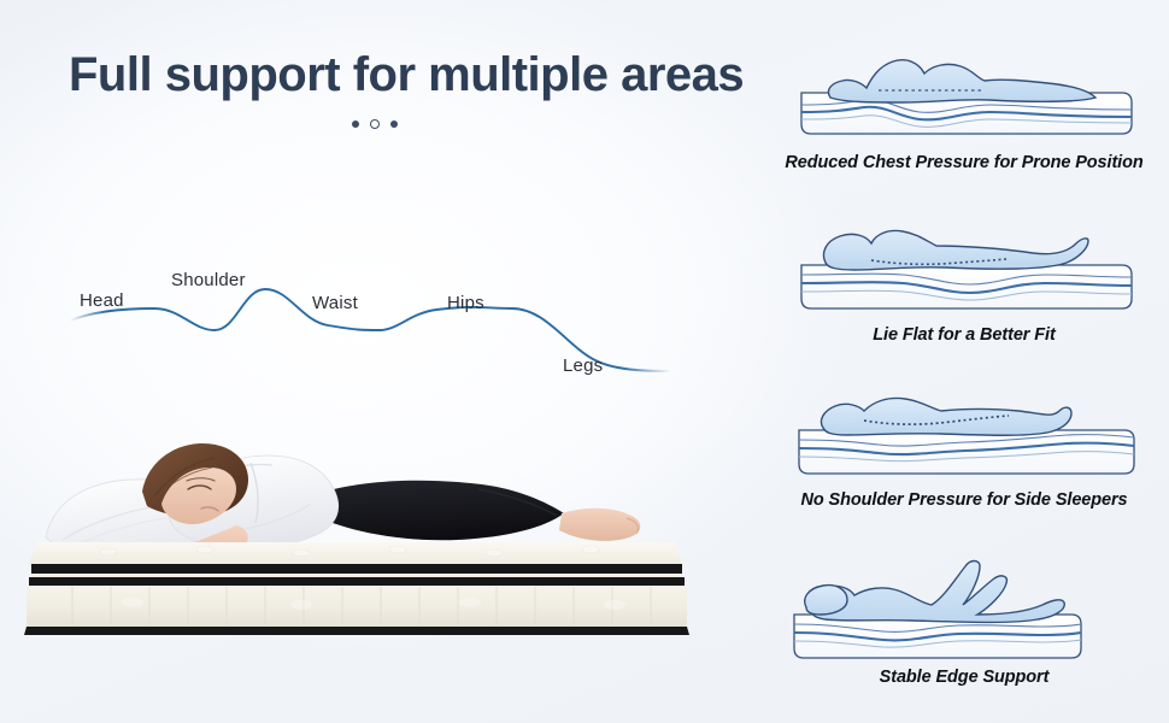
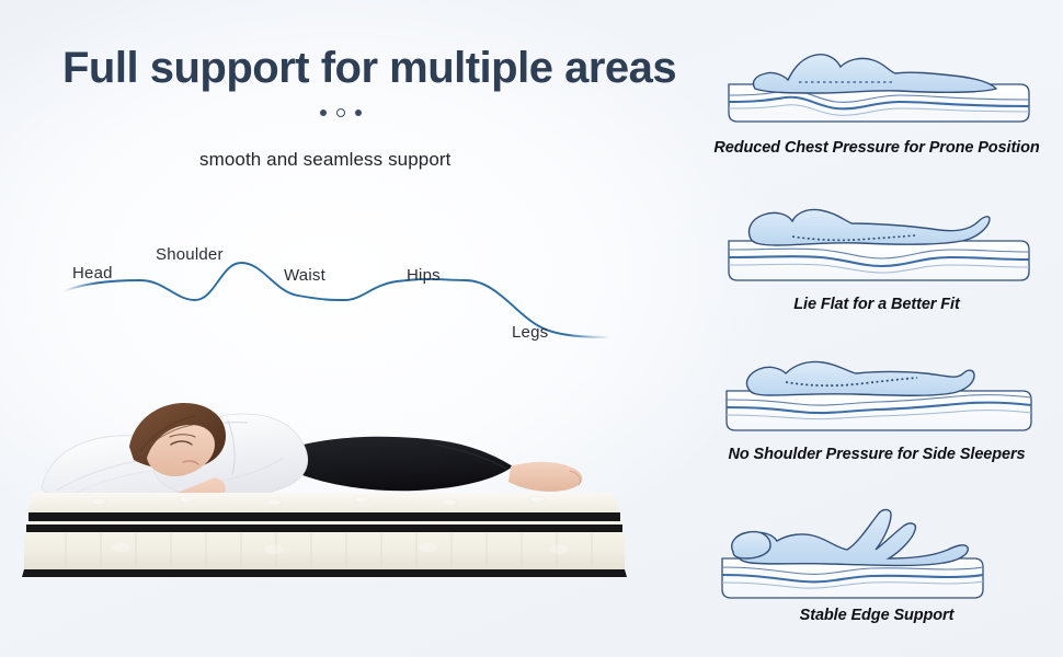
  Full support for multiple areas
+ smooth and seamless support
  Head
  Shoulder
  Waist
  Hips
  Legs
  Reduced Chest Pressure for Prone Position
  Lie Flat for a Better Fit
  No Shoulder Pressure for Side Sleepers
  Stable Edge Support
